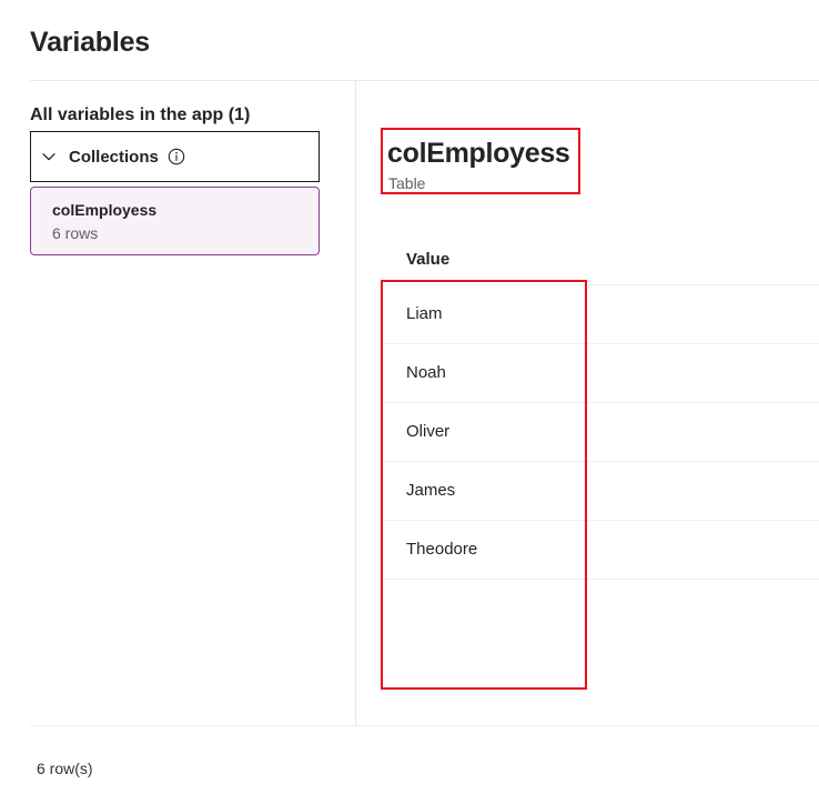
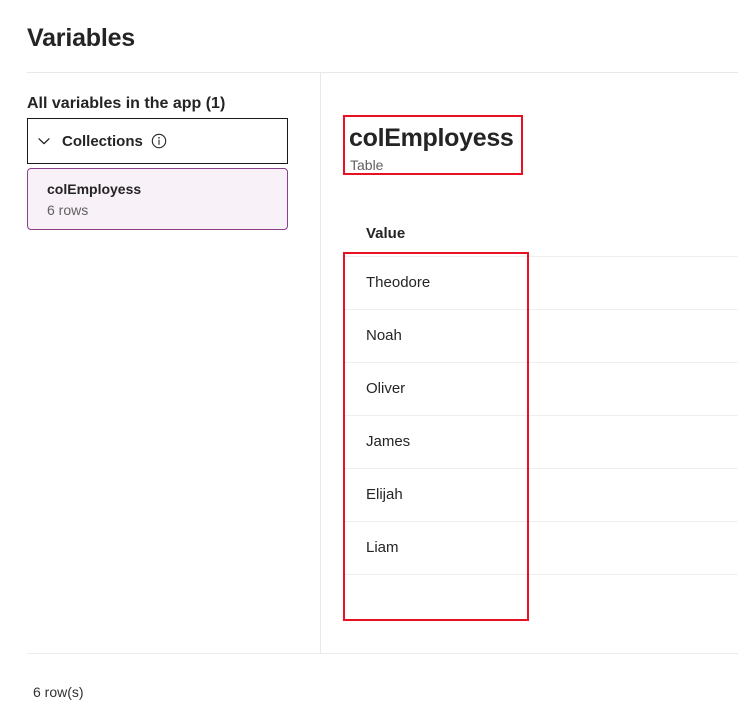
  Variables
  All variables in the app (1)
  Collections
  colEmployess
  6 rows
  colEmployess
  Table
  Value
- Liam
+ Theodore
  Noah
  Oliver
  James
+ Elijah
- Theodore
+ Liam
  6 row(s)
